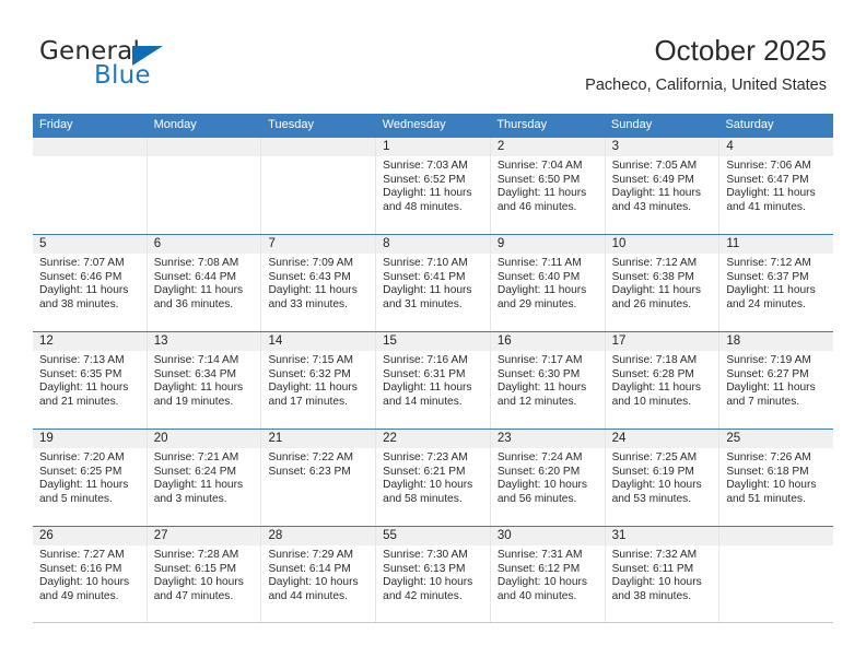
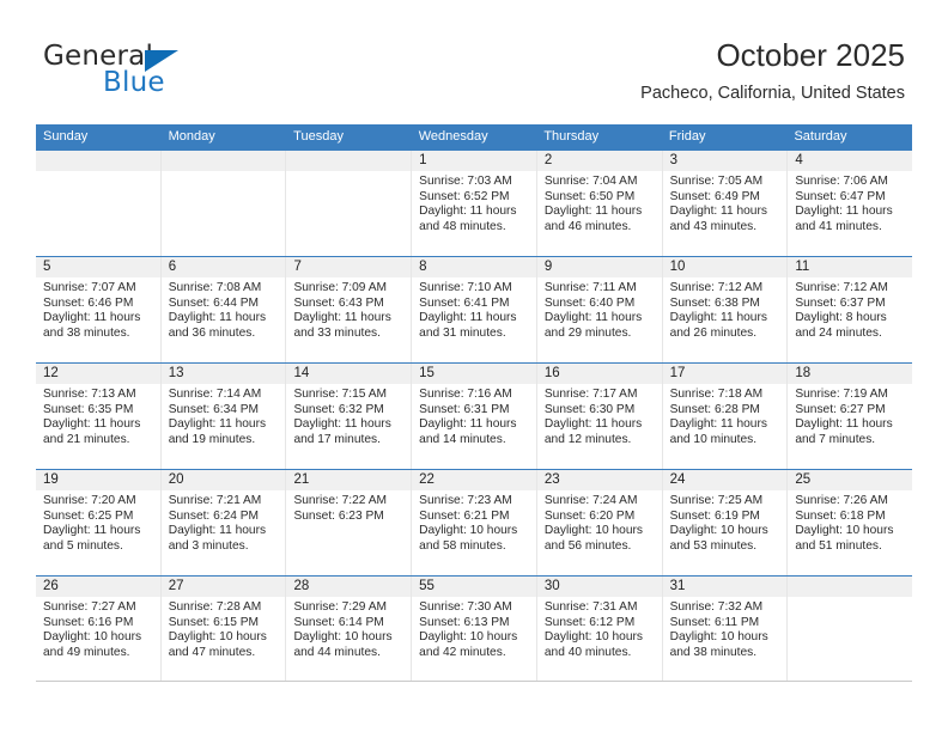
  General
  Blue
  October 2025
  Pacheco, California, United States
- Friday
+ Sunday
  Monday
  Tuesday
  Wednesday
  Thursday
- Sunday
+ Friday
  Saturday
  1
  Sunrise: 7:03 AM
  Sunset: 6:52 PM
  Daylight: 11 hours and 48 minutes.
  2
  Sunrise: 7:04 AM
  Sunset: 6:50 PM
  Daylight: 11 hours and 46 minutes.
  3
  Sunrise: 7:05 AM
  Sunset: 6:49 PM
  Daylight: 11 hours and 43 minutes.
  4
  Sunrise: 7:06 AM
  Sunset: 6:47 PM
  Daylight: 11 hours and 41 minutes.
  5
  Sunrise: 7:07 AM
  Sunset: 6:46 PM
  Daylight: 11 hours and 38 minutes.
  6
  Sunrise: 7:08 AM
  Sunset: 6:44 PM
  Daylight: 11 hours and 36 minutes.
  7
  Sunrise: 7:09 AM
  Sunset: 6:43 PM
  Daylight: 11 hours and 33 minutes.
  8
  Sunrise: 7:10 AM
  Sunset: 6:41 PM
  Daylight: 11 hours and 31 minutes.
  9
  Sunrise: 7:11 AM
  Sunset: 6:40 PM
  Daylight: 11 hours and 29 minutes.
  10
  Sunrise: 7:12 AM
  Sunset: 6:38 PM
  Daylight: 11 hours and 26 minutes.
  11
  Sunrise: 7:12 AM
  Sunset: 6:37 PM
- Daylight: 11 hours and 24 minutes.
+ Daylight: 8 hours and 24 minutes.
  12
  Sunrise: 7:13 AM
  Sunset: 6:35 PM
  Daylight: 11 hours and 21 minutes.
  13
  Sunrise: 7:14 AM
  Sunset: 6:34 PM
  Daylight: 11 hours and 19 minutes.
  14
  Sunrise: 7:15 AM
  Sunset: 6:32 PM
  Daylight: 11 hours and 17 minutes.
  15
  Sunrise: 7:16 AM
  Sunset: 6:31 PM
  Daylight: 11 hours and 14 minutes.
  16
  Sunrise: 7:17 AM
  Sunset: 6:30 PM
  Daylight: 11 hours and 12 minutes.
  17
  Sunrise: 7:18 AM
  Sunset: 6:28 PM
  Daylight: 11 hours and 10 minutes.
  18
  Sunrise: 7:19 AM
  Sunset: 6:27 PM
  Daylight: 11 hours and 7 minutes.
  19
  Sunrise: 7:20 AM
  Sunset: 6:25 PM
  Daylight: 11 hours and 5 minutes.
  20
  Sunrise: 7:21 AM
  Sunset: 6:24 PM
  Daylight: 11 hours and 3 minutes.
  21
  Sunrise: 7:22 AM
  Sunset: 6:23 PM
  22
  Sunrise: 7:23 AM
  Sunset: 6:21 PM
  Daylight: 10 hours and 58 minutes.
  23
  Sunrise: 7:24 AM
  Sunset: 6:20 PM
  Daylight: 10 hours and 56 minutes.
  24
  Sunrise: 7:25 AM
  Sunset: 6:19 PM
  Daylight: 10 hours and 53 minutes.
  25
  Sunrise: 7:26 AM
  Sunset: 6:18 PM
  Daylight: 10 hours and 51 minutes.
  26
  Sunrise: 7:27 AM
  Sunset: 6:16 PM
  Daylight: 10 hours and 49 minutes.
  27
  Sunrise: 7:28 AM
  Sunset: 6:15 PM
  Daylight: 10 hours and 47 minutes.
  28
  Sunrise: 7:29 AM
  Sunset: 6:14 PM
  Daylight: 10 hours and 44 minutes.
  55
  Sunrise: 7:30 AM
  Sunset: 6:13 PM
  Daylight: 10 hours and 42 minutes.
  30
  Sunrise: 7:31 AM
  Sunset: 6:12 PM
  Daylight: 10 hours and 40 minutes.
  31
  Sunrise: 7:32 AM
  Sunset: 6:11 PM
  Daylight: 10 hours and 38 minutes.
